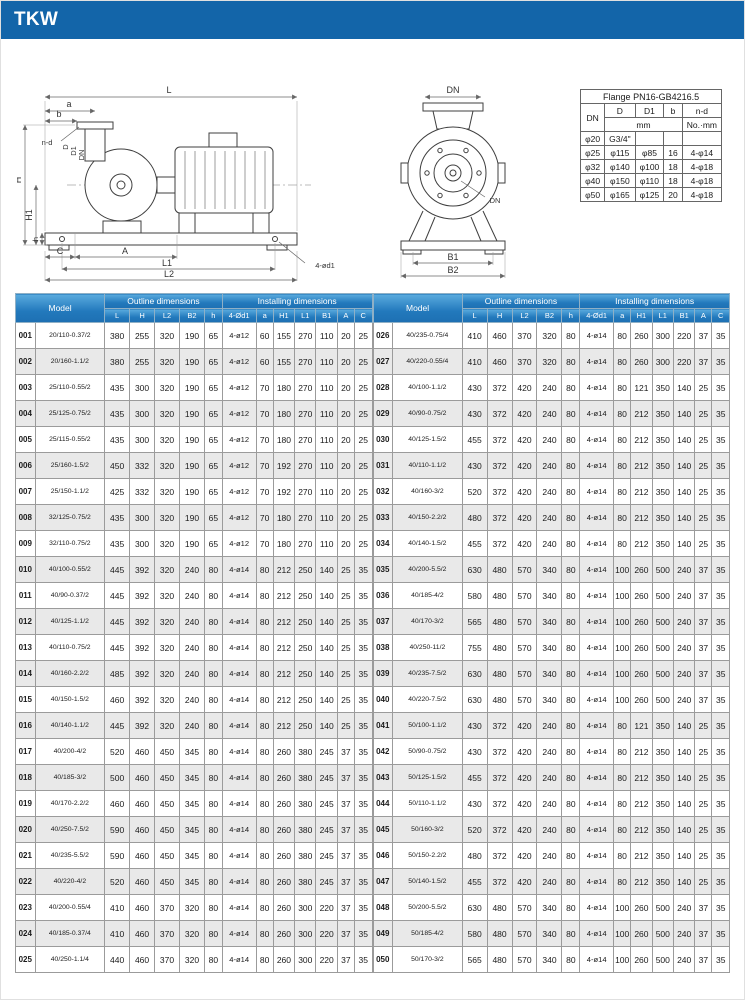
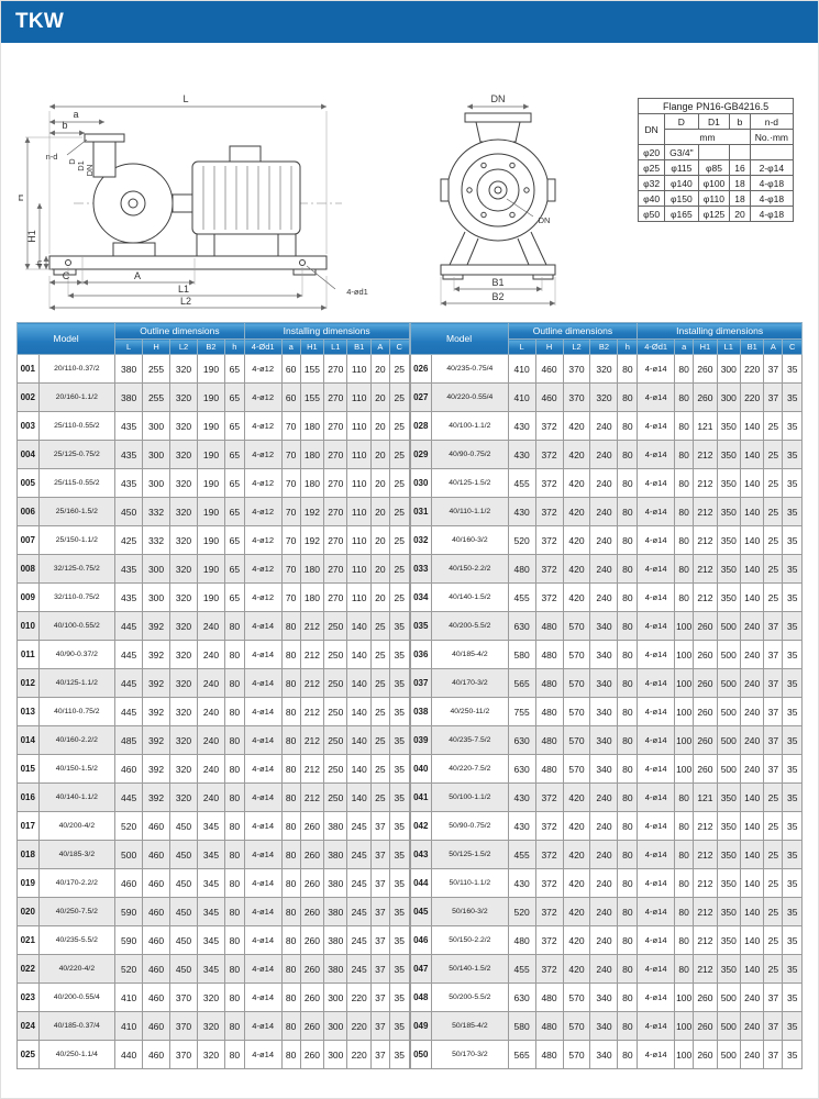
  TKW
  L
  a
  b
  n-d
  C
  A
  L1
  L2
  4-ød1
  DN
  DN
  B1
  B2
  Flange PN16-GB4216.5
  DN	D	D1	b	n-d
  mm	No.·mm
  φ20	G3/4"
- φ25	φ115	φ85	16	4-φ14
+ φ25	φ115	φ85	16	2-φ14
  φ32	φ140	φ100	18	4-φ18
  φ40	φ150	φ110	18	4-φ18
  φ50	φ165	φ125	20	4-φ18
  Model	Outline dimensions	Installing dimensions
  L	H	L2	B2	h	4-Ød1	a	H1	L1	B1	A	C
  001		380	255	320	190	65	4-ø12	60	155	270	110	20	25
  002		380	255	320	190	65	4-ø12	60	155	270	110	20	25
  003		435	300	320	190	65	4-ø12	70	180	270	110	20	25
  004		435	300	320	190	65	4-ø12	70	180	270	110	20	25
  005		435	300	320	190	65	4-ø12	70	180	270	110	20	25
  006		450	332	320	190	65	4-ø12	70	192	270	110	20	25
  007		425	332	320	190	65	4-ø12	70	192	270	110	20	25
  008		435	300	320	190	65	4-ø12	70	180	270	110	20	25
  009		435	300	320	190	65	4-ø12	70	180	270	110	20	25
  010		445	392	320	240	80	4-ø14	80	212	250	140	25	35
  011		445	392	320	240	80	4-ø14	80	212	250	140	25	35
  012		445	392	320	240	80	4-ø14	80	212	250	140	25	35
  013		445	392	320	240	80	4-ø14	80	212	250	140	25	35
  014		485	392	320	240	80	4-ø14	80	212	250	140	25	35
  015		460	392	320	240	80	4-ø14	80	212	250	140	25	35
  016		445	392	320	240	80	4-ø14	80	212	250	140	25	35
  017		520	460	450	345	80	4-ø14	80	260	380	245	37	35
  018		500	460	450	345	80	4-ø14	80	260	380	245	37	35
  019		460	460	450	345	80	4-ø14	80	260	380	245	37	35
  020		590	460	450	345	80	4-ø14	80	260	380	245	37	35
  021		590	460	450	345	80	4-ø14	80	260	380	245	37	35
  022		520	460	450	345	80	4-ø14	80	260	380	245	37	35
  023		410	460	370	320	80	4-ø14	80	260	300	220	37	35
  024		410	460	370	320	80	4-ø14	80	260	300	220	37	35
  025		440	460	370	320	80	4-ø14	80	260	300	220	37	35
  Model	Outline dimensions	Installing dimensions
  L	H	L2	B2	h	4-Ød1	a	H1	L1	B1	A	C
  026		410	460	370	320	80	4-ø14	80	260	300	220	37	35
  027		410	460	370	320	80	4-ø14	80	260	300	220	37	35
  028		430	372	420	240	80	4-ø14	80	121	350	140	25	35
  029		430	372	420	240	80	4-ø14	80	212	350	140	25	35
  030		455	372	420	240	80	4-ø14	80	212	350	140	25	35
  031		430	372	420	240	80	4-ø14	80	212	350	140	25	35
  032		520	372	420	240	80	4-ø14	80	212	350	140	25	35
  033		480	372	420	240	80	4-ø14	80	212	350	140	25	35
  034		455	372	420	240	80	4-ø14	80	212	350	140	25	35
  035		630	480	570	340	80	4-ø14	100	260	500	240	37	35
  036		580	480	570	340	80	4-ø14	100	260	500	240	37	35
  037		565	480	570	340	80	4-ø14	100	260	500	240	37	35
  038		755	480	570	340	80	4-ø14	100	260	500	240	37	35
  039		630	480	570	340	80	4-ø14	100	260	500	240	37	35
  040		630	480	570	340	80	4-ø14	100	260	500	240	37	35
  041		430	372	420	240	80	4-ø14	80	121	350	140	25	35
  042		430	372	420	240	80	4-ø14	80	212	350	140	25	35
  043		455	372	420	240	80	4-ø14	80	212	350	140	25	35
  044		430	372	420	240	80	4-ø14	80	212	350	140	25	35
  045		520	372	420	240	80	4-ø14	80	212	350	140	25	35
  046		480	372	420	240	80	4-ø14	80	212	350	140	25	35
  047		455	372	420	240	80	4-ø14	80	212	350	140	25	35
  048		630	480	570	340	80	4-ø14	100	260	500	240	37	35
  049		580	480	570	340	80	4-ø14	100	260	500	240	37	35
  050		565	480	570	340	80	4-ø14	100	260	500	240	37	35
